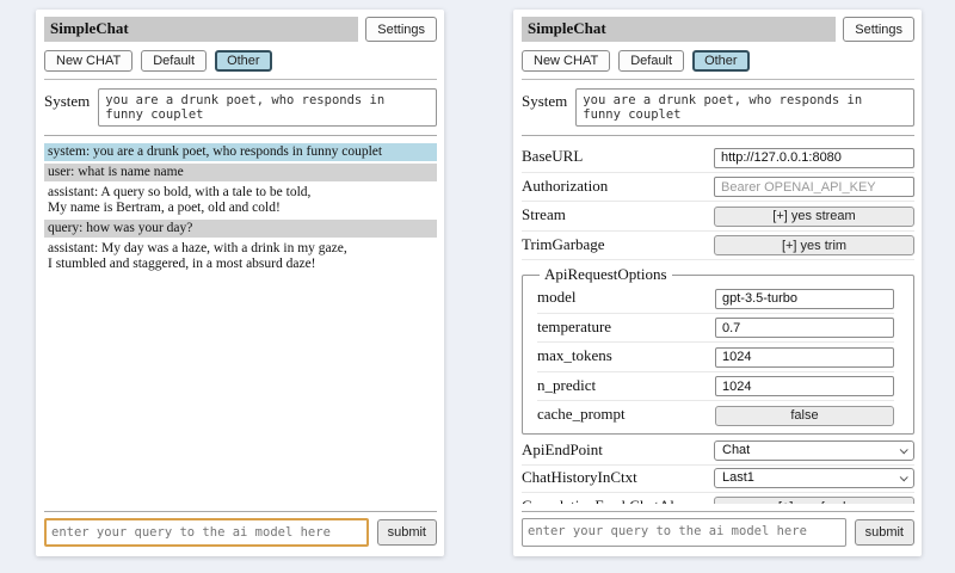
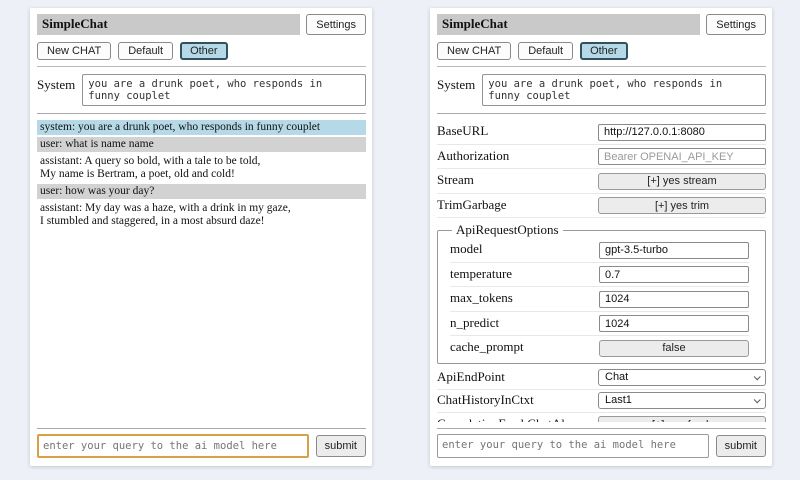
  SimpleChat
  Settings
  New CHAT
  Default
  Other
  System
  system: you are a drunk poet, who responds in funny couplet
  user: what is name name
  assistant: A query so bold, with a tale to be told,
  My name is Bertram, a poet, old and cold!
- query: how was your day?
+ user: how was your day?
  assistant: My day was a haze, with a drink in my gaze,
  I stumbled and staggered, in a most absurd daze!
  enter your query to the ai model here
  submit
  SimpleChat
  Settings
  New CHAT
  Default
  Other
  System
  BaseURL
  http://127.0.0.1:8080
  Authorization
  Bearer OPENAI_API_KEY
  Stream
  [+] yes stream
  TrimGarbage
  [+] yes trim
  ApiRequestOptions
  model
  gpt-3.5-turbo
  temperature
  0.7
  max_tokens
  1024
  n_predict
  1024
  cache_prompt
  false
  ApiEndPoint
  Chat
  ChatHistoryInCtxt
  Last1
  enter your query to the ai model here
  submit
